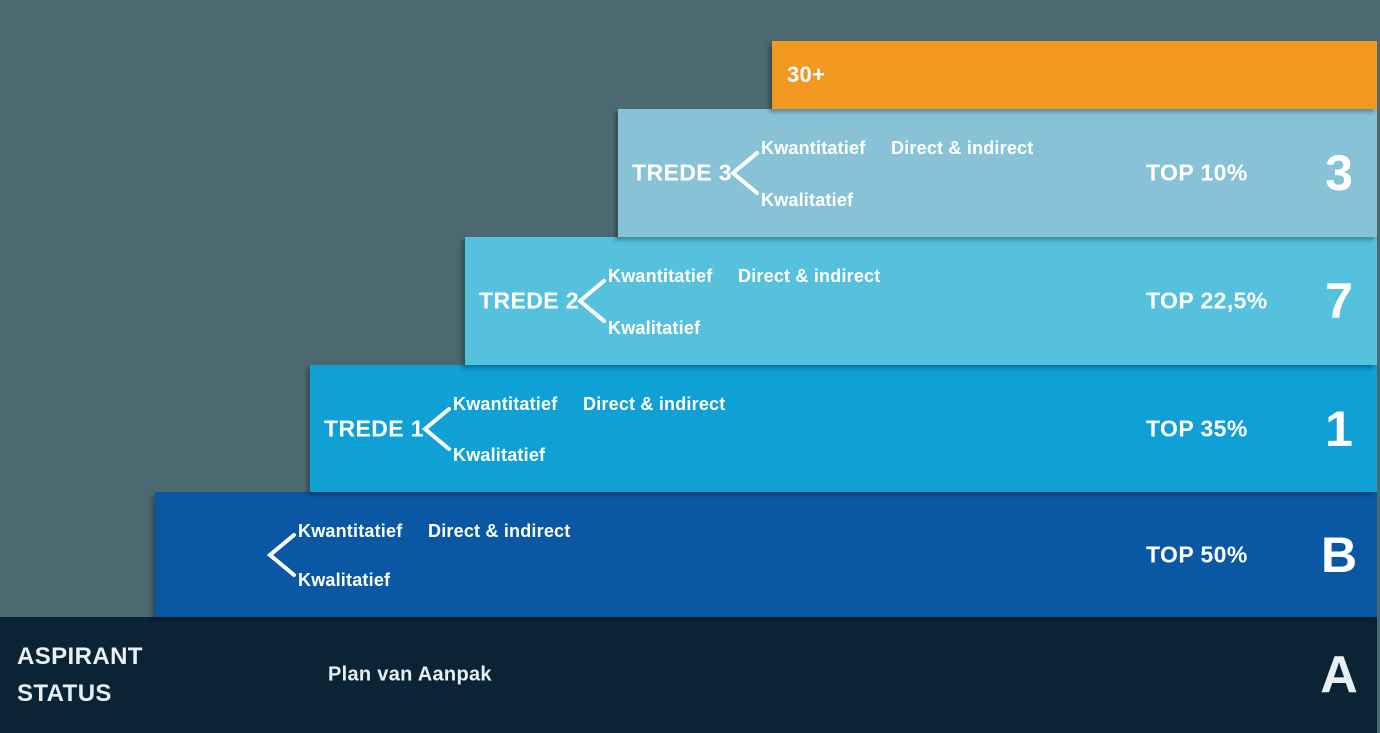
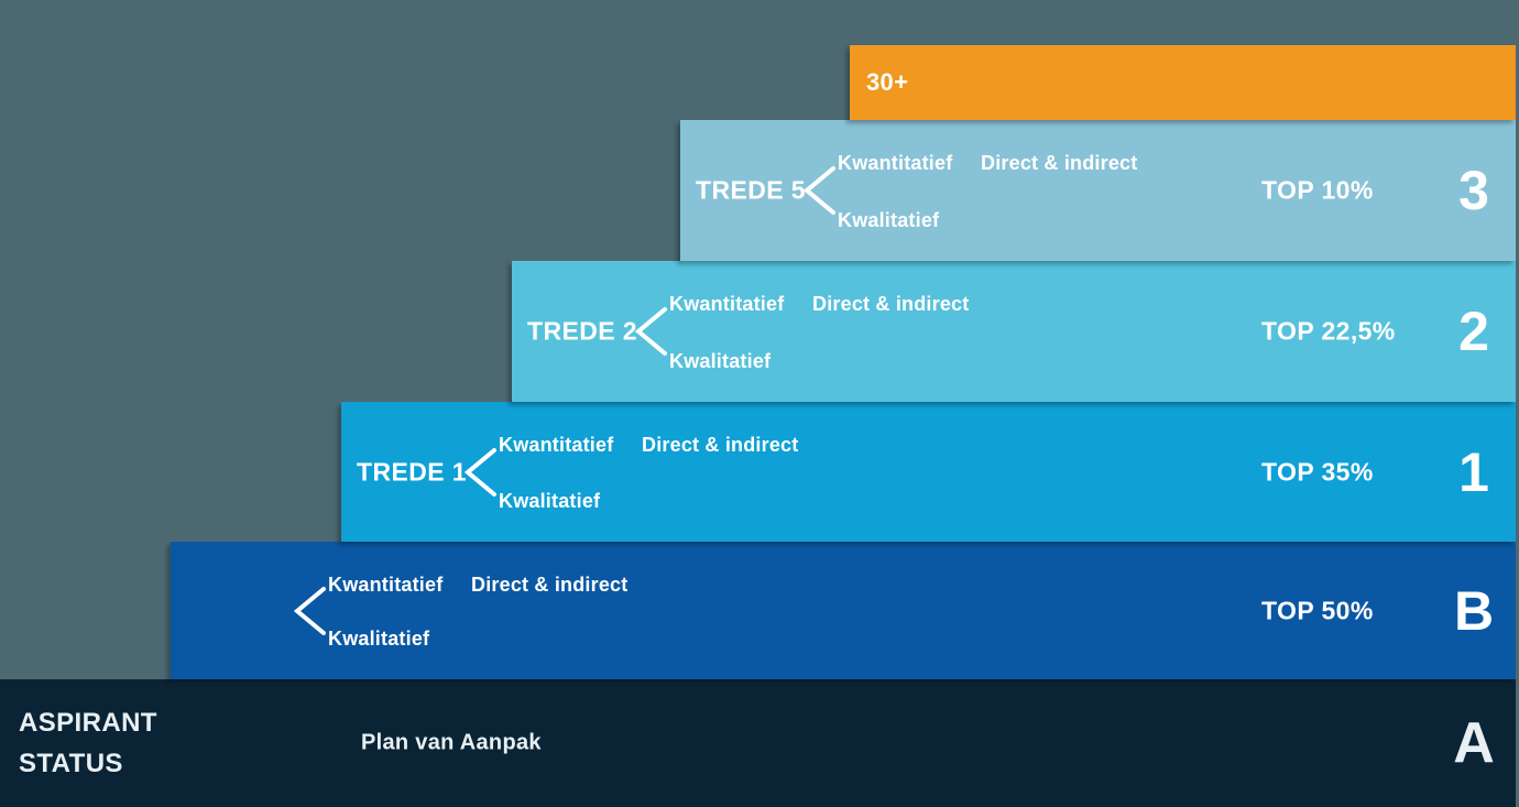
  30+
- TREDE 3
+ TREDE 5
  Kwantitatief
  Direct & indirect
  Kwalitatief
  TOP 10%
  3
  TREDE 2
  Kwantitatief
  Direct & indirect
  Kwalitatief
  TOP 22,5%
- 7
+ 2
  TREDE 1
  Kwantitatief
  Direct & indirect
  Kwalitatief
  TOP 35%
  1
  Kwantitatief
  Direct & indirect
  Kwalitatief
  TOP 50%
  B
  ASPIRANT
  STATUS
  Plan van Aanpak
  A
